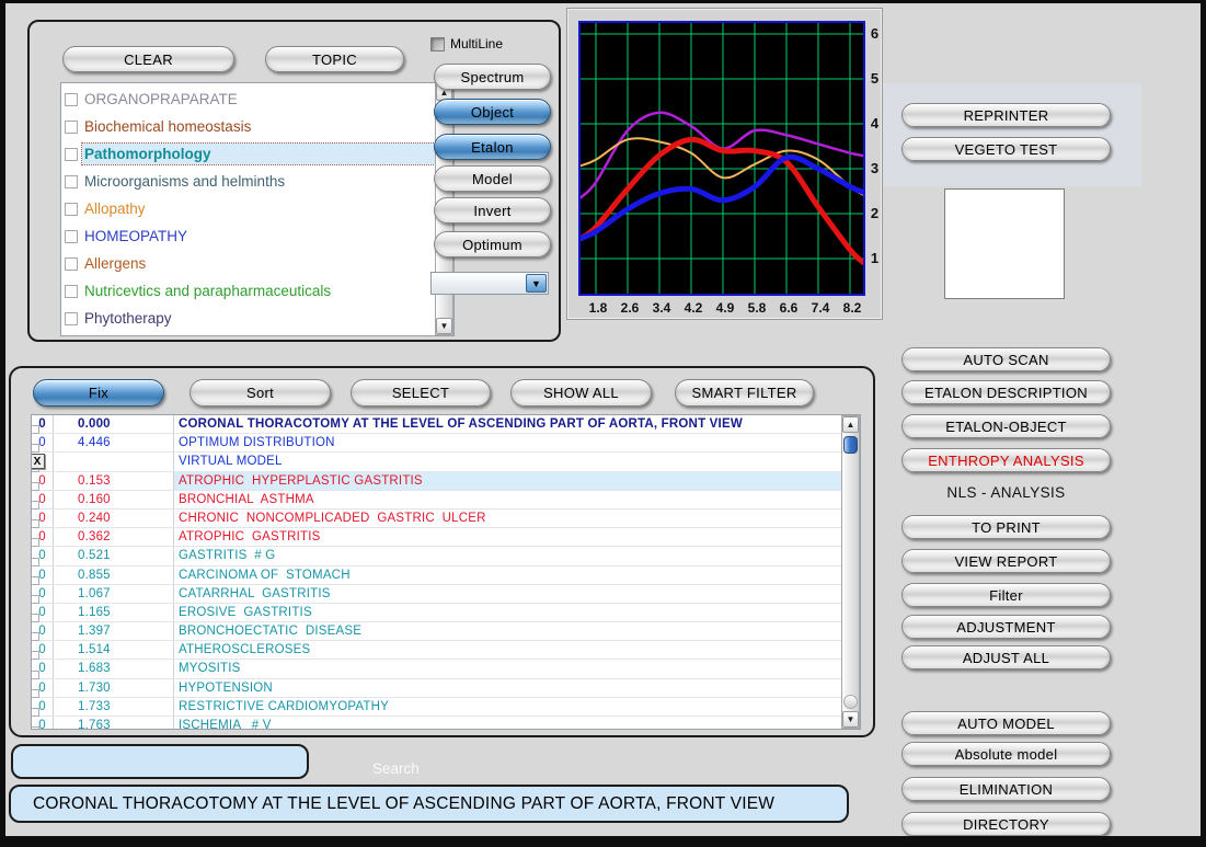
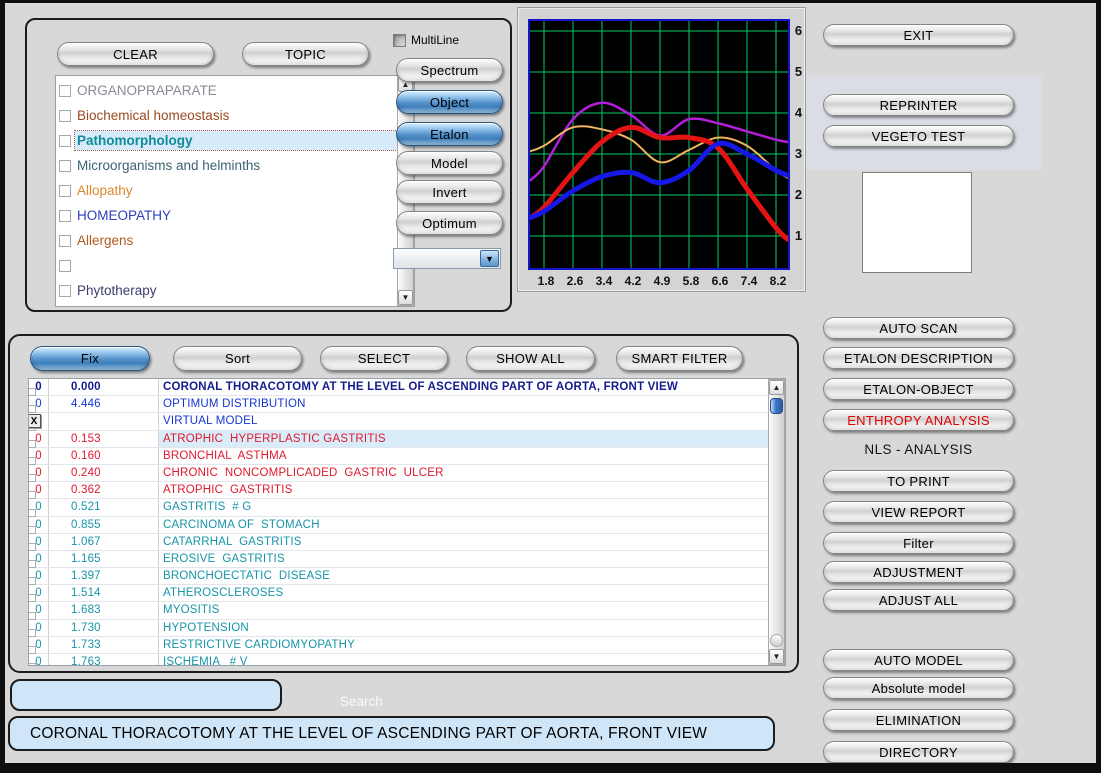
  CLEAR
  TOPIC
  ORGANOPRAPARATE
  Biochemical homeostasis
  Pathomorphology
  Microorganisms and helminths
  Allopathy
  HOMEOPATHY
  Allergens
- Nutricevtics and parapharmaceuticals
  Phytotherapy
  ▲
  ▼
  MultiLine
  Spectrum
  Object
  Etalon
  Model
  Invert
  Optimum
  ▼
  1.8
  2.6
  3.4
  4.2
  4.9
  5.8
  6.6
  7.4
  8.2
  6
  5
  4
  3
  2
  1
+ EXIT
  REPRINTER
  VEGETO TEST
  AUTO SCAN
  ETALON DESCRIPTION
  ETALON-OBJECT
  ENTHROPY ANALYSIS
  NLS - ANALYSIS
  TO PRINT
  VIEW REPORT
  Filter
  ADJUSTMENT
  ADJUST ALL
  AUTO MODEL
  Absolute model
  ELIMINATION
  DIRECTORY
  Fix
  Sort
  SELECT
  SHOW ALL
  SMART FILTER
  0
  0.000
  CORONAL THORACOTOMY AT THE LEVEL OF ASCENDING PART OF AORTA, FRONT VIEW
  0
  4.446
  OPTIMUM DISTRIBUTION
  X
  VIRTUAL MODEL
  0
  0.153
  ATROPHIC HYPERPLASTIC GASTRITIS
  0
  0.160
  BRONCHIAL ASTHMA
  0
  0.240
  CHRONIC NONCOMPLICADED GASTRIC ULCER
  0
  0.362
  ATROPHIC GASTRITIS
  0
  0.521
  GASTRITIS # G
  0
  0.855
  CARCINOMA OF STOMACH
  0
  1.067
  CATARRHAL GASTRITIS
  0
  1.165
  EROSIVE GASTRITIS
  0
  1.397
  BRONCHOECTATIC DISEASE
  0
  1.514
  ATHEROSCLEROSES
  0
  1.683
  MYOSITIS
  0
  1.730
  HYPOTENSION
  0
  1.733
  RESTRICTIVE CARDIOMYOPATHY
  0
  1.763
  ISCHEMIA # V
  ▲
  ▼
  Search
  CORONAL THORACOTOMY AT THE LEVEL OF ASCENDING PART OF AORTA, FRONT VIEW
